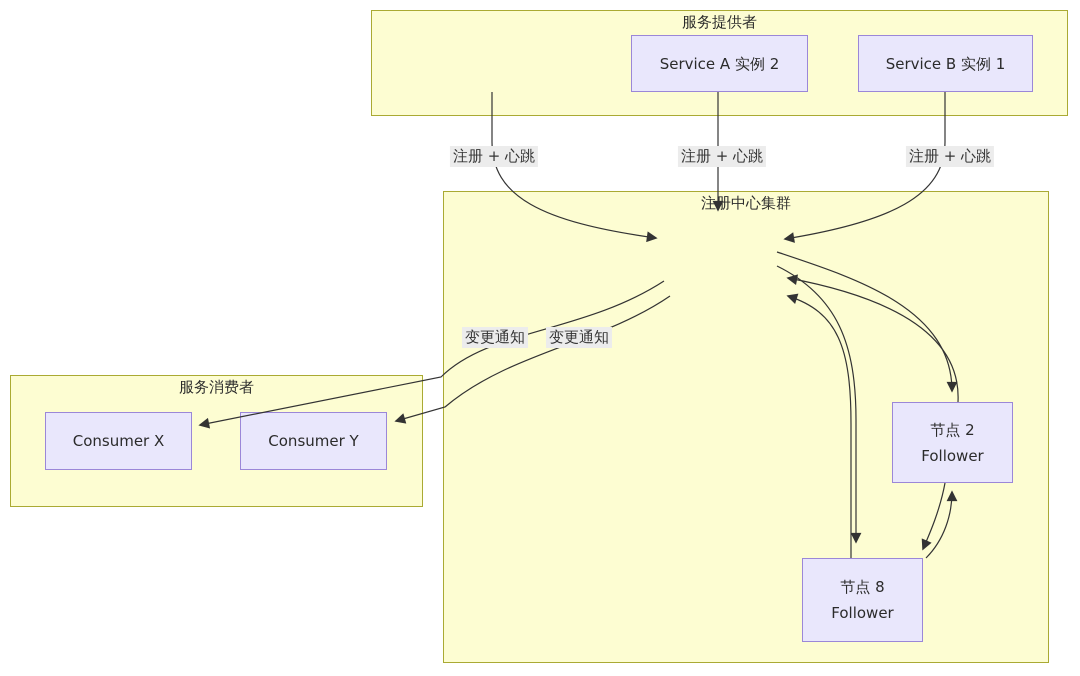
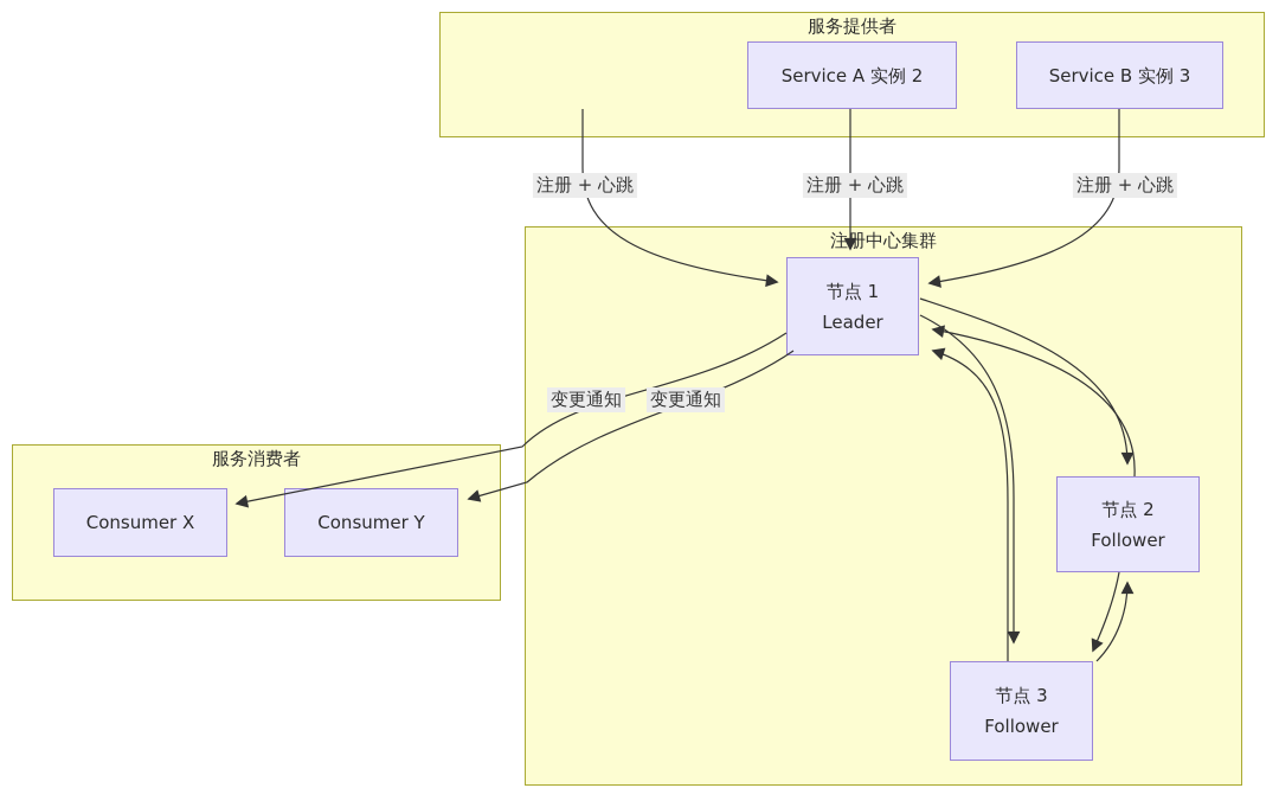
  服务提供者
  注册中心集群
  服务消费者
  Service A 实例 2
- Service B 实例 1
+ Service B 实例 3
+ 节点 1
+ Leader
  节点 2
  Follower
- 节点 8
+ 节点 3
  Follower
  Consumer X
  Consumer Y
  注册 + 心跳
  注册 + 心跳
  注册 + 心跳
  变更通知
  变更通知
